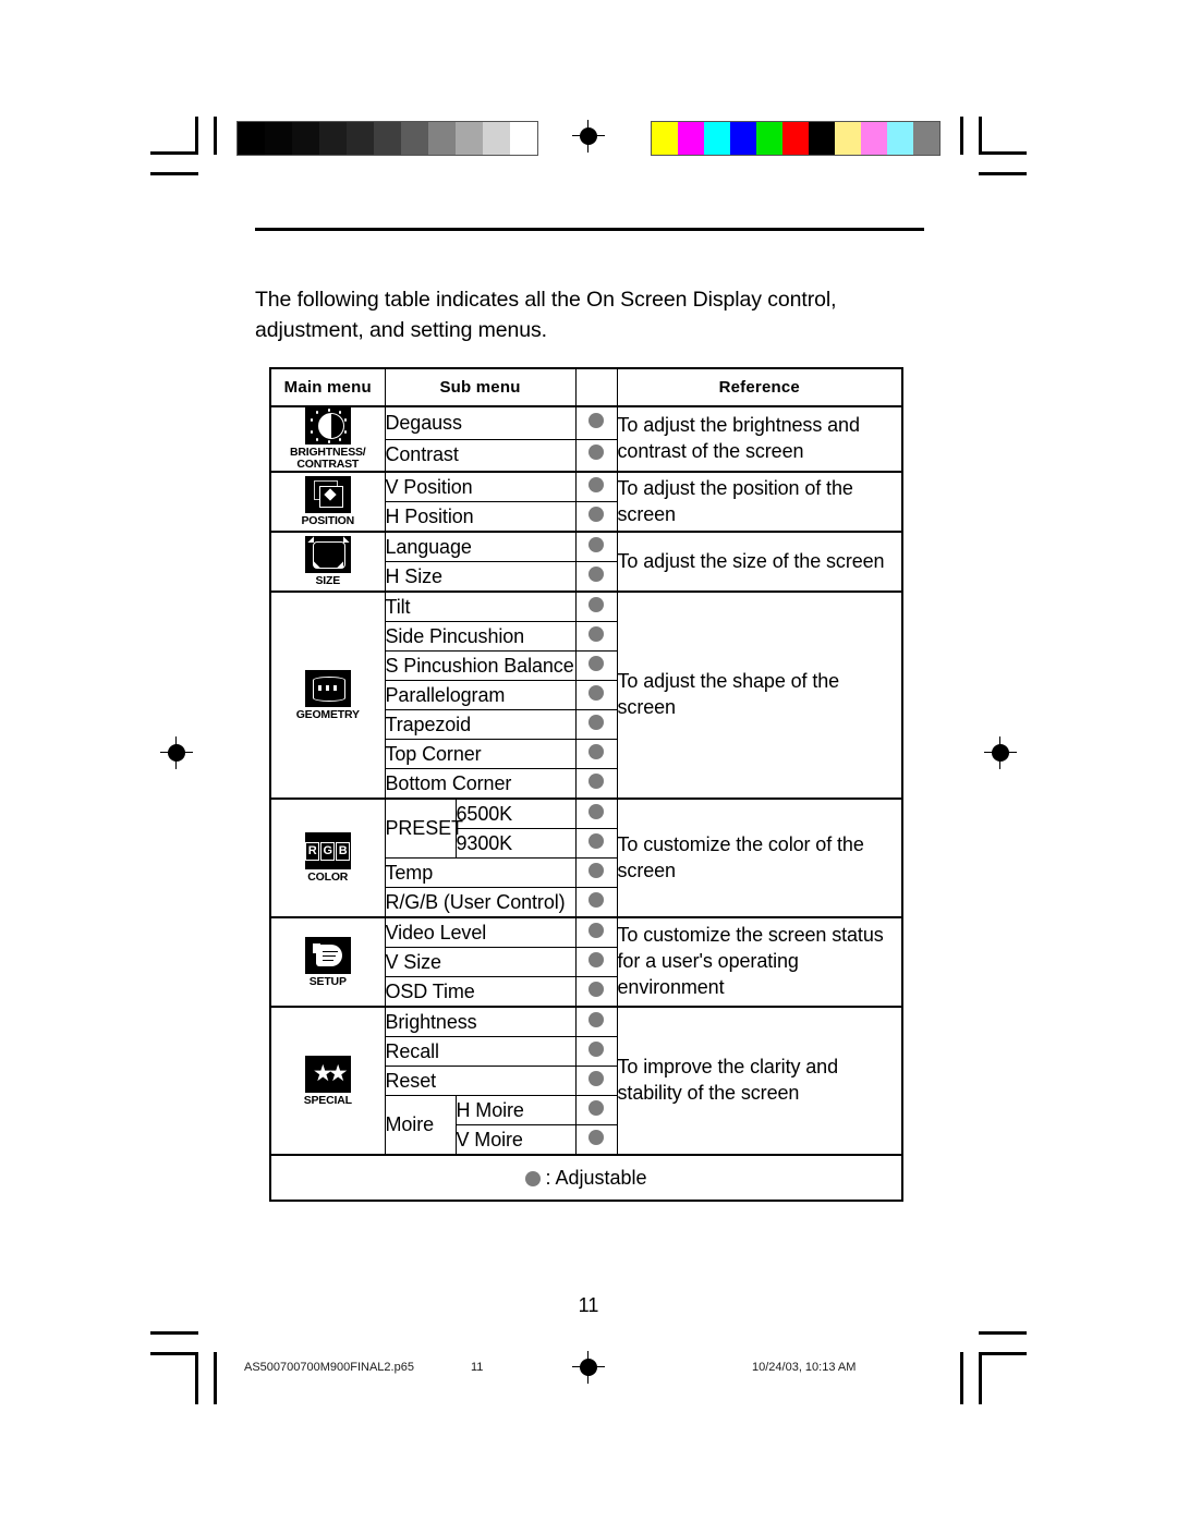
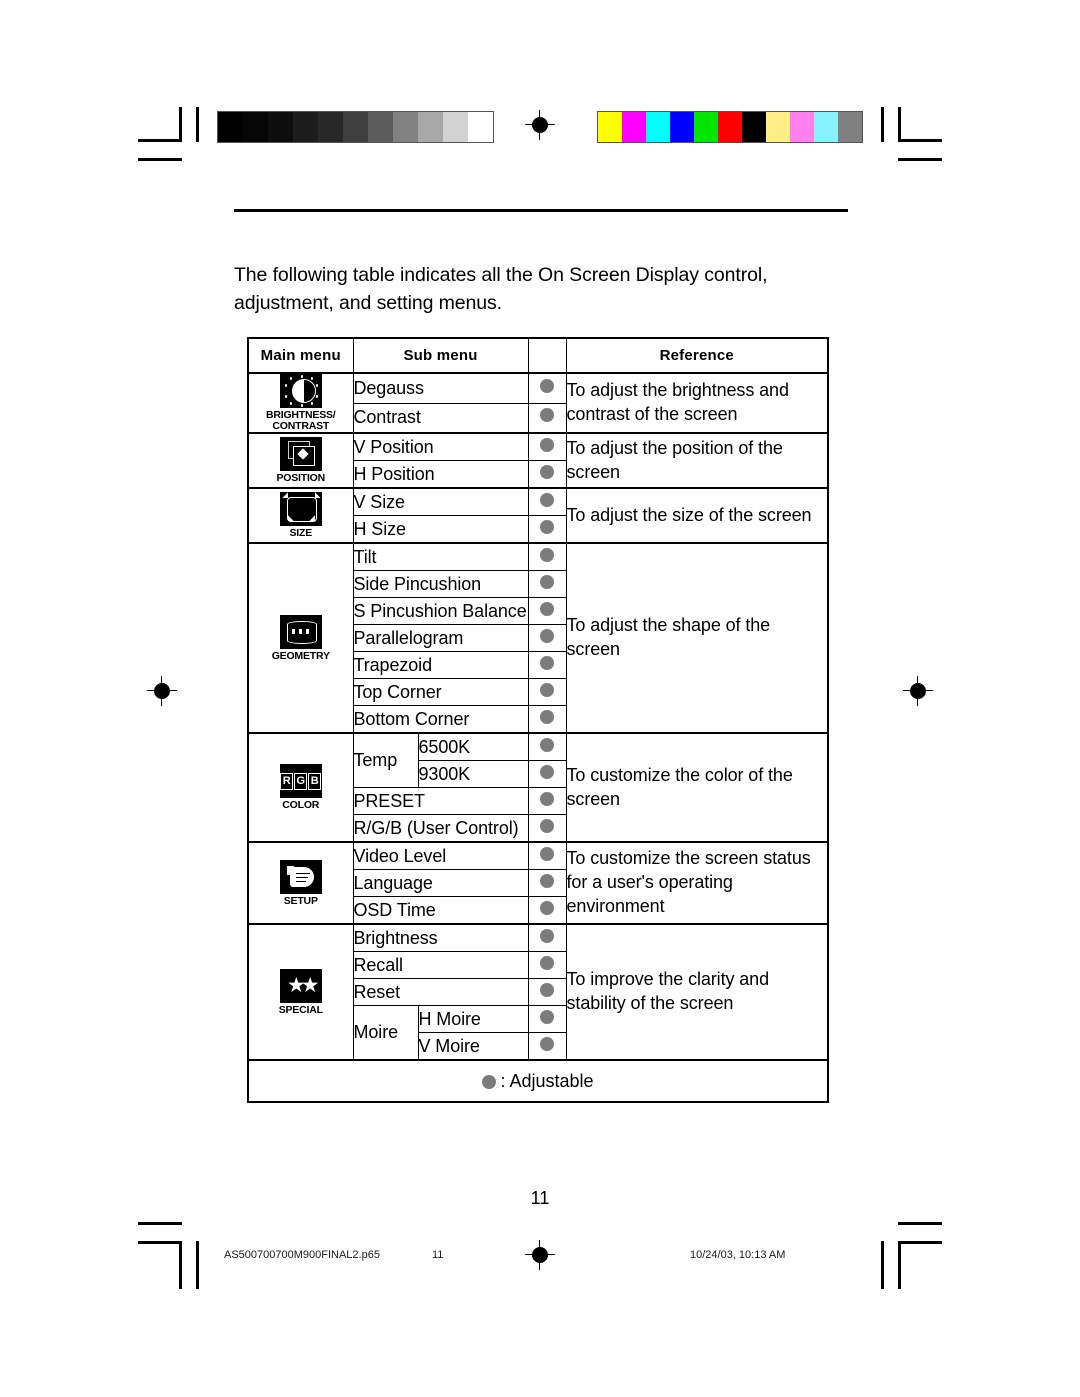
  The following table indicates all the On Screen Display control, adjustment, and setting menus.
  Main menu	Sub menu		Reference
  BRIGHTNESS/CONTRAST	Degauss		To adjust the brightness and contrast of the screen
  Contrast
  POSITION	V Position		To adjust the position of the screen
  H Position
- SIZE	Language		To adjust the size of the screen
+ SIZE	V Size		To adjust the size of the screen
  H Size
  GEOMETRY	Tilt		To adjust the shape of the screen
  Side Pincushion
  S Pincushion Balance
  Parallelogram
  Trapezoid
  Top Corner
  Bottom Corner
- R G BCOLOR	PRESET	6500K		To customize the color of the screen
+ R G BCOLOR	Temp	6500K		To customize the color of the screen
  9300K
- Temp
+ PRESET
  R/G/B (User Control)
  SETUP	Video Level		To customize the screen status for a user's operating environment
- V Size
+ Language
  OSD Time
  ★★SPECIAL	Brightness		To improve the clarity and stability of the screen
  Recall
  Reset
  Moire	H Moire
  V Moire
  : Adjustable
  11
  AS500700700M900FINAL2.p65
  11
  10/24/03, 10:13 AM
